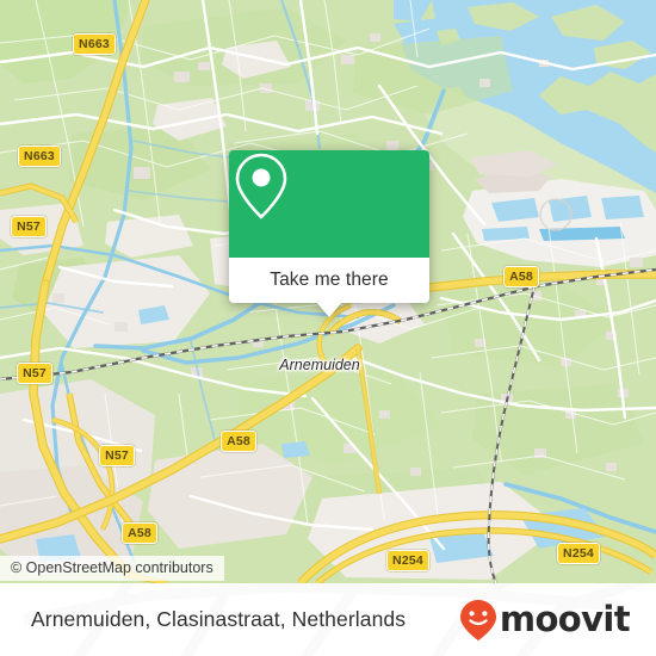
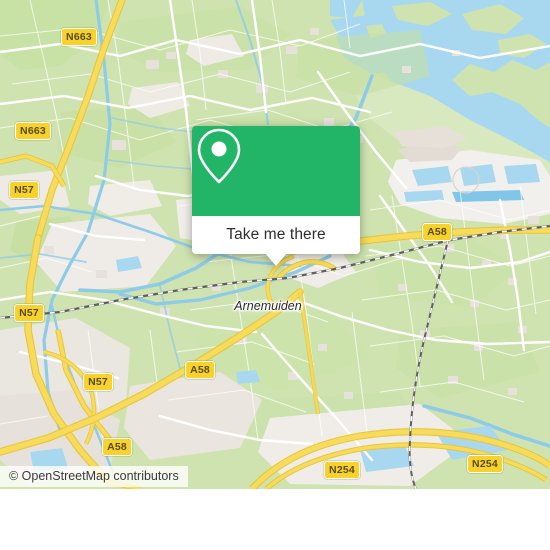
  N663
  N663
  N57
  N57
  N57
  A58
  A58
  A58
  N254
  N254
  Arnemuiden
  Take me there
  © OpenStreetMap contributors
- Arnemuiden, Clasinastraat, Netherlands
- moovit
